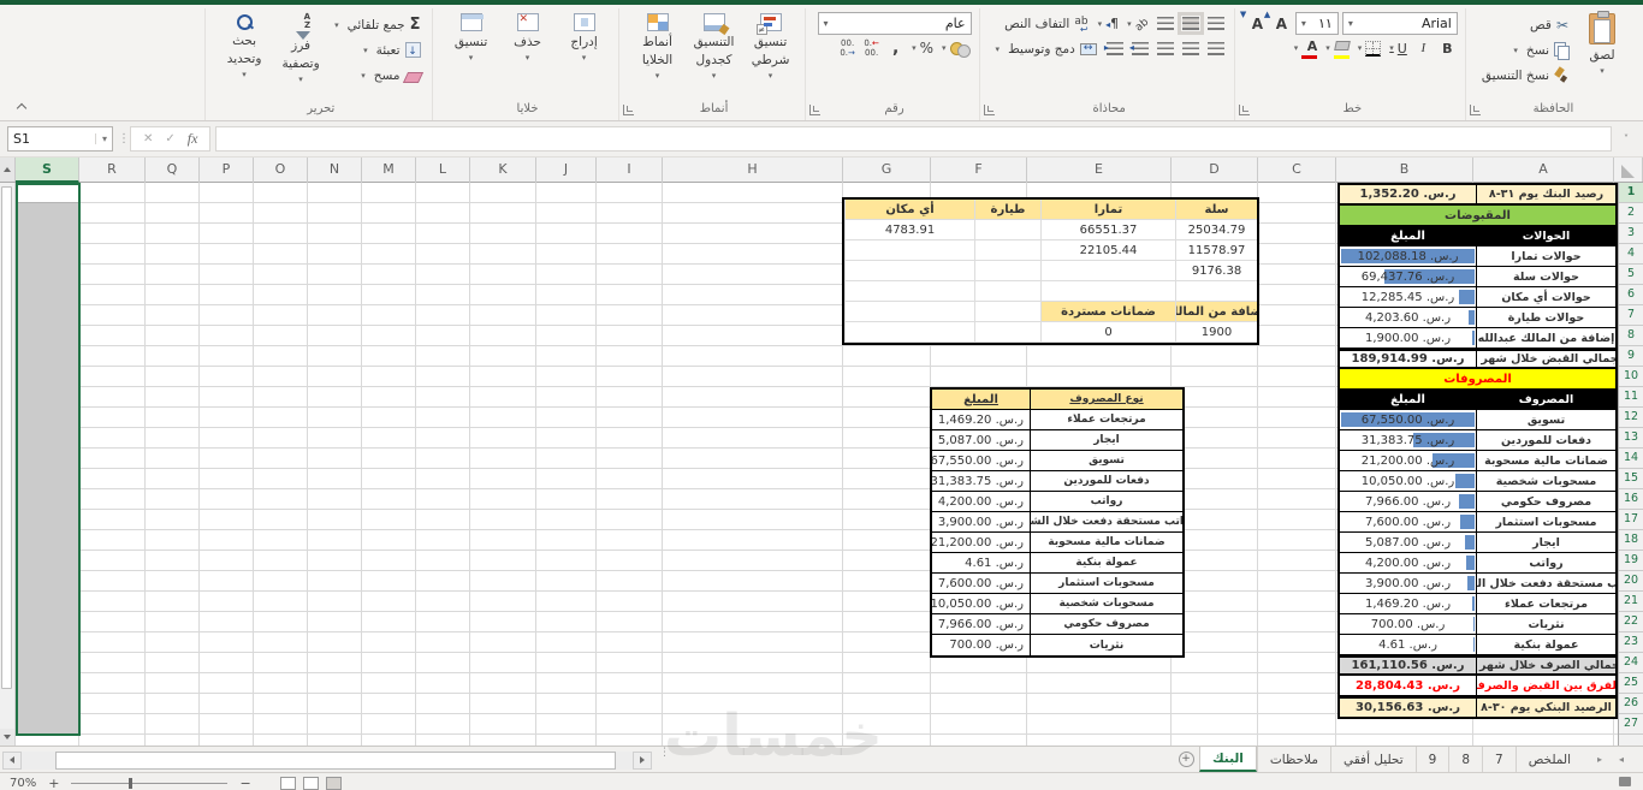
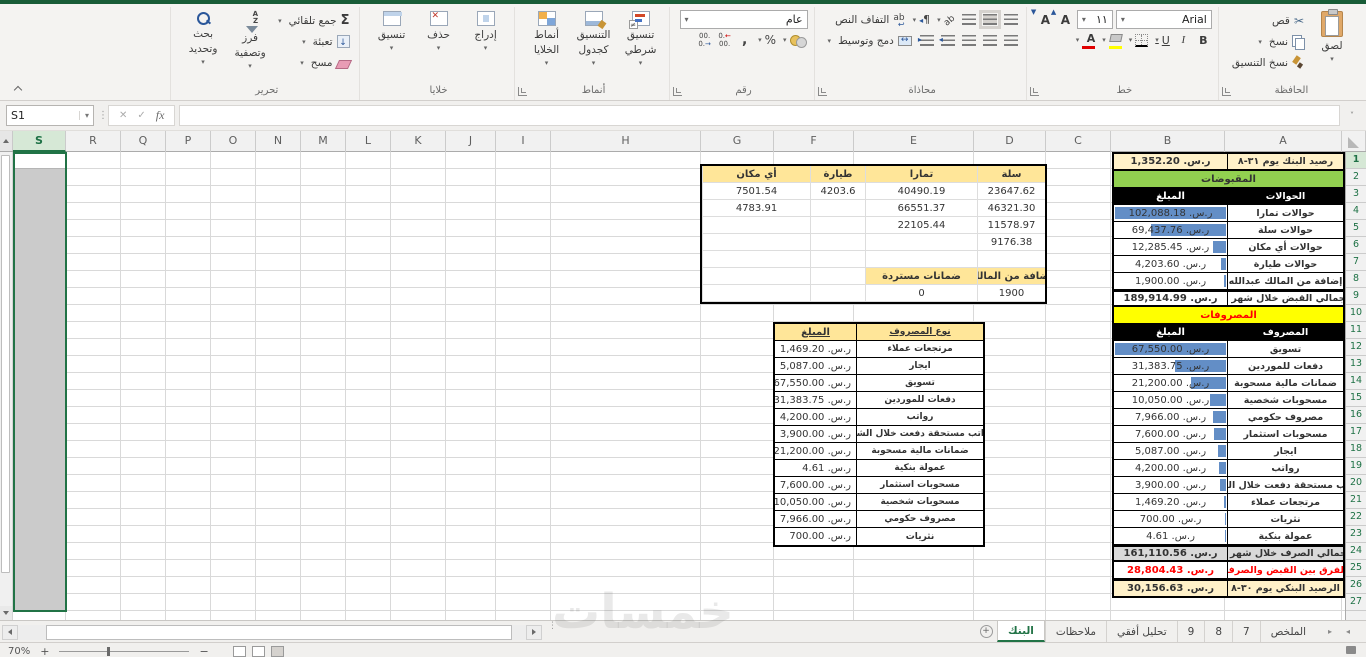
  لصق
  قص
  نسخ
  نسخ التنسيق
  الحافظة
  Arial
  ١١
  A
  ▲
  A
  ▼
  B
  I
  U
  A
  خط
  التفاف النص
  دمج وتوسيط
  محاذاة
  عام
  ←.0
  .00
  .00
  →.0
  رقم
  ≠
  تنسيق
  شرطي
  التنسيق
  كجدول
  أنماط
  الخلايا
  أنماط
  إدراج
  حذف
  تنسيق
  خلايا
  جمع تلقائي
  تعبئة
  مسح
  A
  Z
  فرز
  وتصفية
  بحث
  وتحديد
  تحرير
  S1
  ⋮
  ✕
  ✓
  fx
  ˅
  S
  R
  Q
  P
  O
  N
  M
  L
  K
  J
  I
  H
  G
  F
  E
  D
  C
  B
  A
  سلة
  تمارا
  طيارة
  أي مكان
+ 23647.62
+ 40490.19
+ 4203.6
+ 7501.54
- 25034.79
+ 46321.30
  66551.37
  4783.91
  11578.97
  22105.44
  9176.38
  ضافة من المال
  ضمانات مستردة
  1900
  0
  نوع المصروف
  المبلغ
  مرتجعات عملاء
  ر.س. 1,469.20
  ايجار
  ر.س. 5,087.00
  تسويق
  ر.س. 67,550.00
  دفعات للموردين
  ر.س. 31,383.75
  رواتب
  ر.س. 4,200.00
  اتب مستحقة دفعت خلال الش
  ر.س. 3,900.00
  ضمانات مالية مسحوبة
  ر.س. 21,200.00
  عمولة بنكية
  ر.س. 4.61
  مسحوبات استثمار
  ر.س. 7,600.00
  مسحوبات شخصية
  ر.س. 10,050.00
  مصروف حكومي
  ر.س. 7,966.00
  نثريات
  ر.س. 700.00
  رصيد البنك يوم ٣١-٨
  ر.س. 1,352.20
  المقبوضات
  الحوالات
  المبلغ
  حوالات تمارا
  ر.س. 102,088.18
  حوالات سلة
  ر.س. 69,437.76
  حوالات أي مكان
  ر.س. 12,285.45
  حوالات طيارة
  ر.س. 4,203.60
  إضافة من المالك عبدالله
  ر.س. 1,900.00
  جمالي القبض خلال شهر
  ر.س. 189,914.99
  المصروفات
  المصروف
  المبلغ
  تسويق
  ر.س. 67,550.00
  دفعات للموردين
  ر.س. 31,383.75
  ضمانات مالية مسحوبة
  ر.س. 21,200.00
  مسحوبات شخصية
  ر.س. 10,050.00
  مصروف حكومي
  ر.س. 7,966.00
  مسحوبات استثمار
  ر.س. 7,600.00
  ايجار
  ر.س. 5,087.00
  رواتب
  ر.س. 4,200.00
  ب مستحقة دفعت خلال ال
  ر.س. 3,900.00
  مرتجعات عملاء
  ر.س. 1,469.20
  نثريات
  ر.س. 700.00
  عمولة بنكية
  ر.س. 4.61
  مالي الصرف خلال شهر
  ر.س. 161,110.56
  لفرق بين القبض والصرف
  ر.س. 28,804.43
  الرصيد البنكي يوم ٣٠-٨
  ر.س. 30,156.63
  1
  2
  3
  4
  5
  6
  7
  8
  9
  10
  11
  12
  13
  14
  15
  16
  17
  18
  19
  20
  21
  22
  23
  24
  25
  26
  27
  ◂
  ▸
  الملخص
  7
  8
  9
  تحليل أفقي
  ملاحظات
  البنك
  +
  ⋮
  70%
  +
  −
  خمسات
